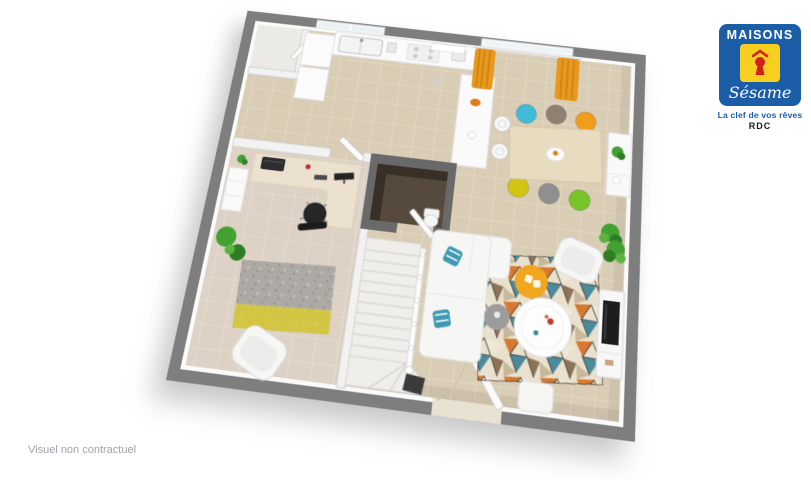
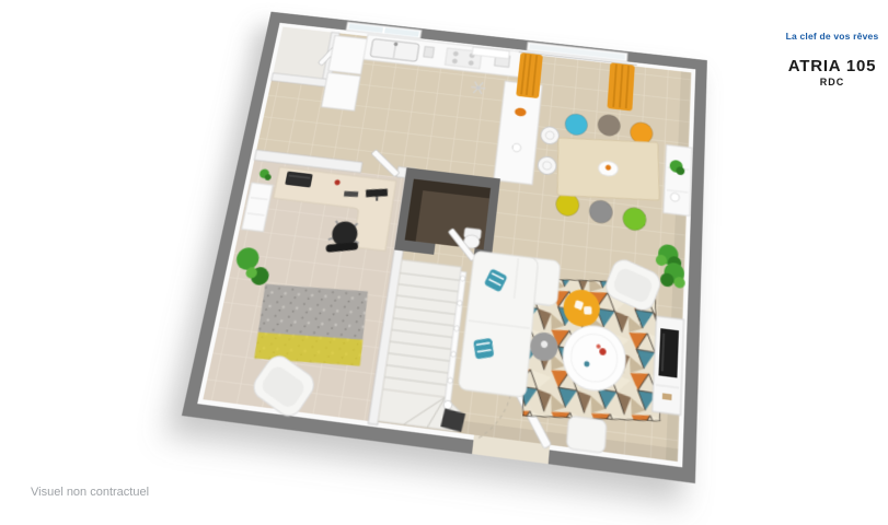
- MAISONS
- Sésame
  La clef de vos rêves
+ ATRIA 105
  RDC
  Visuel non contractuel
